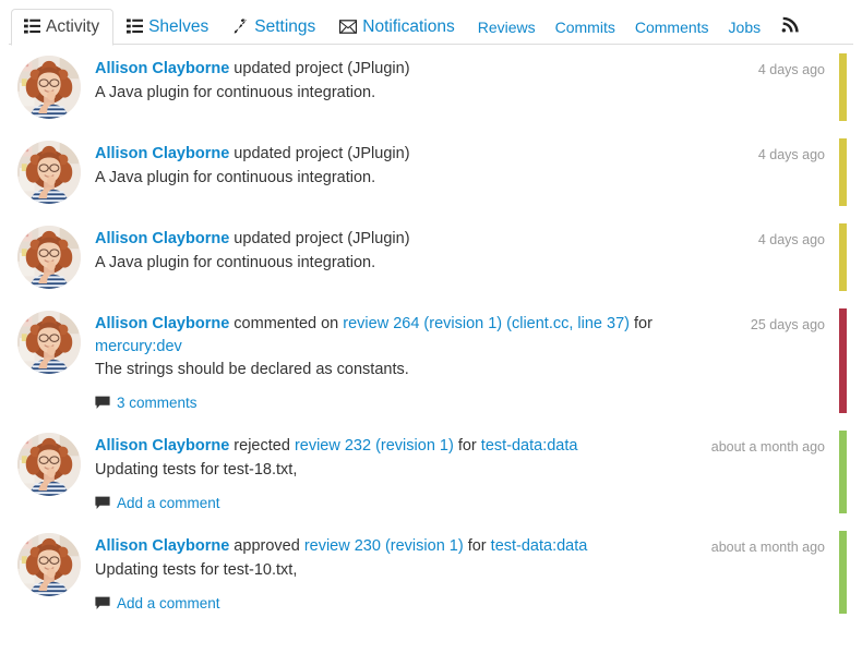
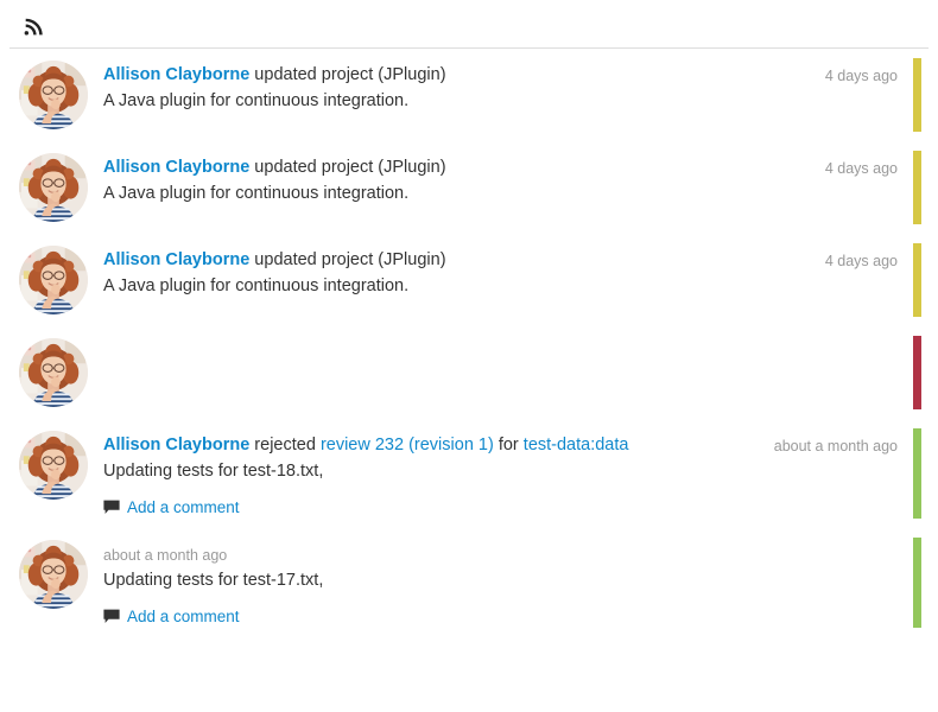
- Activity
- Shelves
- Settings
- Notifications
- Reviews
- Commits
- Comments
- Jobs
  Allison Clayborne updated project (JPlugin)
  4 days ago
  A Java plugin for continuous integration.
  Allison Clayborne updated project (JPlugin)
  4 days ago
  A Java plugin for continuous integration.
  Allison Clayborne updated project (JPlugin)
  4 days ago
  A Java plugin for continuous integration.
- Allison Clayborne commented on review 264 (revision 1) (client.cc, line 37) for mercury:dev
- 25 days ago
- The strings should be declared as constants.
- 3 comments
  Allison Clayborne rejected review 232 (revision 1) for test-data:data
  about a month ago
  Updating tests for test-18.txt,
  Add a comment
- Allison Clayborne approved review 230 (revision 1) for test-data:data
  about a month ago
- Updating tests for test-10.txt,
+ Updating tests for test-17.txt,
  Add a comment
